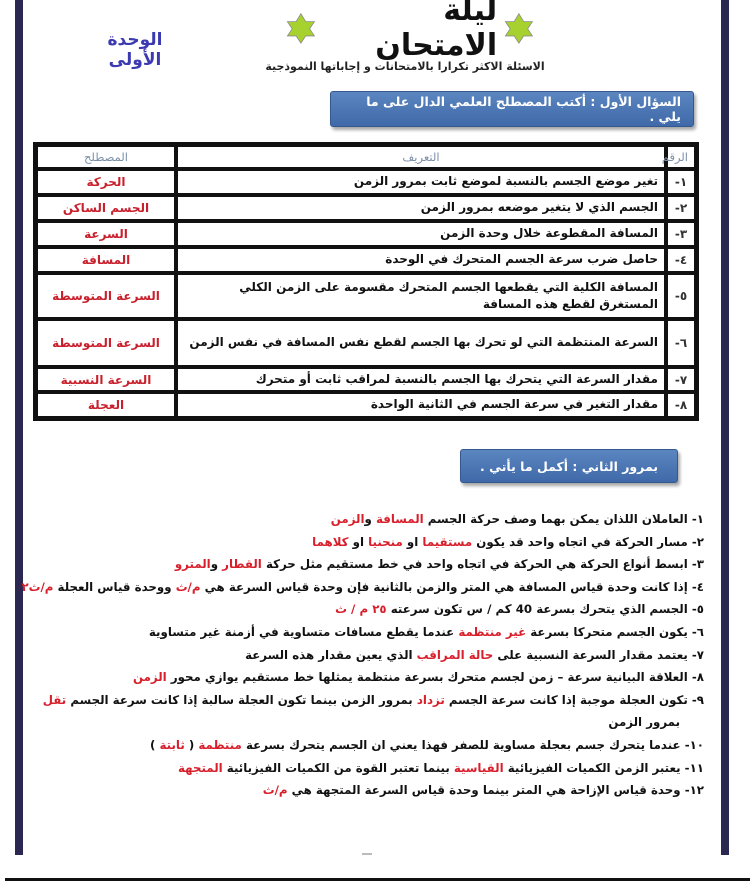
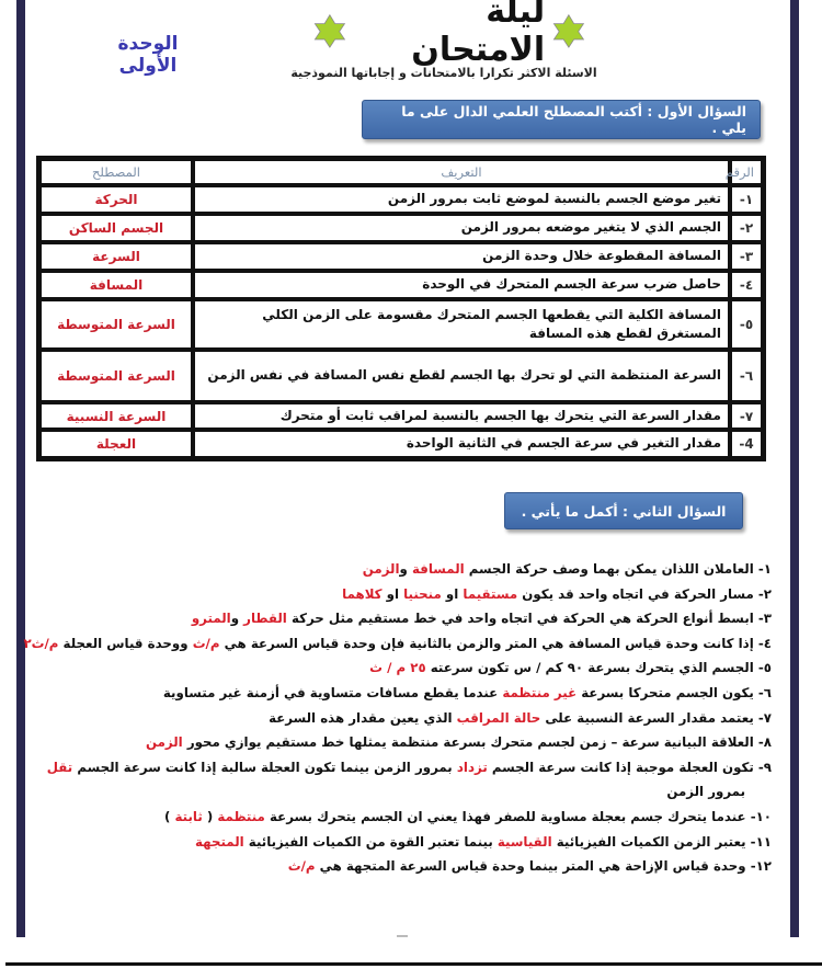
  ليلة الامتحان
  الوحدة الأولى
  الاسئلة الاكثر تكرارا بالامتحانات و إجاباتها النموذجية
  السؤال الأول : أكتب المصطلح العلمي الدال على ما يلي .
  الرقم	التعريف	المصطلح
  ١-	تغير موضع الجسم بالنسبة لموضع ثابت بمرور الزمن	الحركة
  ٢-	الجسم الذي لا يتغير موضعه بمرور الزمن	الجسم الساكن
  ٣-	المسافة المقطوعة خلال وحدة الزمن	السرعة
  ٤-	حاصل ضرب سرعة الجسم المتحرك في الوحدة	المسافة
  ٥-	المسافة الكلية التي يقطعها الجسم المتحرك مقسومة على الزمن الكلي المستغرق لقطع هذه المسافة	السرعة المتوسطة
  ٦-	السرعة المنتظمة التي لو تحرك بها الجسم لقطع نفس المسافة في نفس الزمن	السرعة المتوسطة
  ٧-	مقدار السرعة التي يتحرك بها الجسم بالنسبة لمراقب ثابت أو متحرك	السرعة النسبية
- ٨-	مقدار التغير في سرعة الجسم في الثانية الواحدة	العجلة
+ 4-	مقدار التغير في سرعة الجسم في الثانية الواحدة	العجلة
- بمرور الثاني : أكمل ما يأتي .
+ السؤال الثاني : أكمل ما يأتي .
  ١- العاملان اللذان يمكن بهما وصف حركة الجسم المسافة والزمن
  ٢- مسار الحركة في اتجاه واحد قد يكون مستقيما او منحنيا او كلاهما
  ٣- ابسط أنواع الحركة هي الحركة في اتجاه واحد في خط مستقيم مثل حركة القطار والمترو
  ٤- إذا كانت وحدة قياس المسافة هي المتر والزمن بالثانية فإن وحدة قياس السرعة هي م/ث ووحدة قياس العجلة م/ث٢
- ٥- الجسم الذي يتحرك بسرعة 40 كم / س تكون سرعته ٢٥ م / ث
+ ٥- الجسم الذي يتحرك بسرعة ٩٠ كم / س تكون سرعته ٢٥ م / ث
  ٦- يكون الجسم متحركا بسرعة غير منتظمة عندما يقطع مسافات متساوية في أزمنة غير متساوية
  ٧- يعتمد مقدار السرعة النسبية على حالة المراقب الذي يعين مقدار هذه السرعة
  ٨- العلاقة البيانية سرعة – زمن لجسم متحرك بسرعة منتظمة يمثلها خط مستقيم يوازي محور الزمن
  ٩- تكون العجلة موجبة إذا كانت سرعة الجسم تزداد بمرور الزمن بينما تكون العجلة سالبة إذا كانت سرعة الجسم تقل
  بمرور الزمن
  ١٠- عندما يتحرك جسم بعجلة مساوية للصفر فهذا يعني ان الجسم يتحرك بسرعة منتظمة ( ثابتة )
  ١١- يعتبر الزمن الكميات الفيزيائية القياسية بينما تعتبر القوة من الكميات الفيزيائية المتجهة
  ١٢- وحدة قياس الإزاحة هي المتر بينما وحدة قياس السرعة المتجهة هي م/ث
